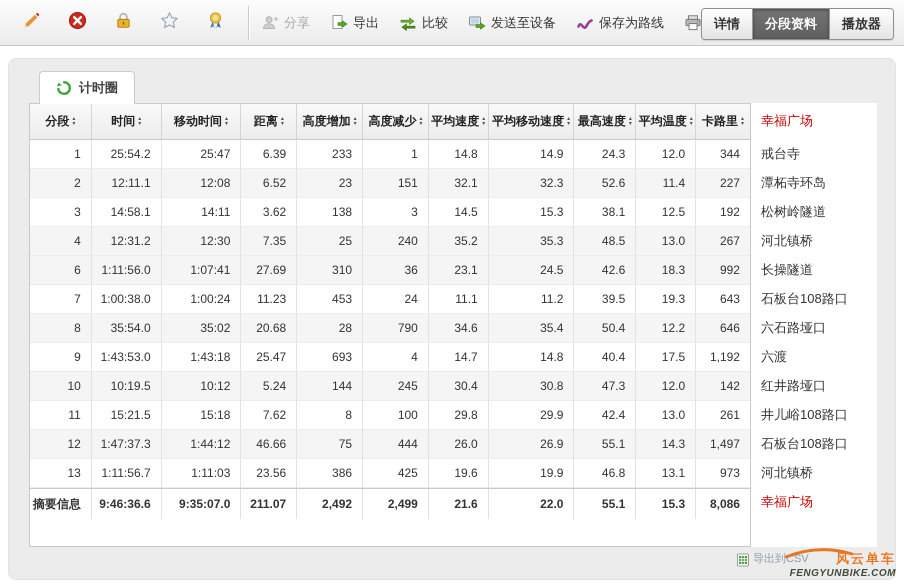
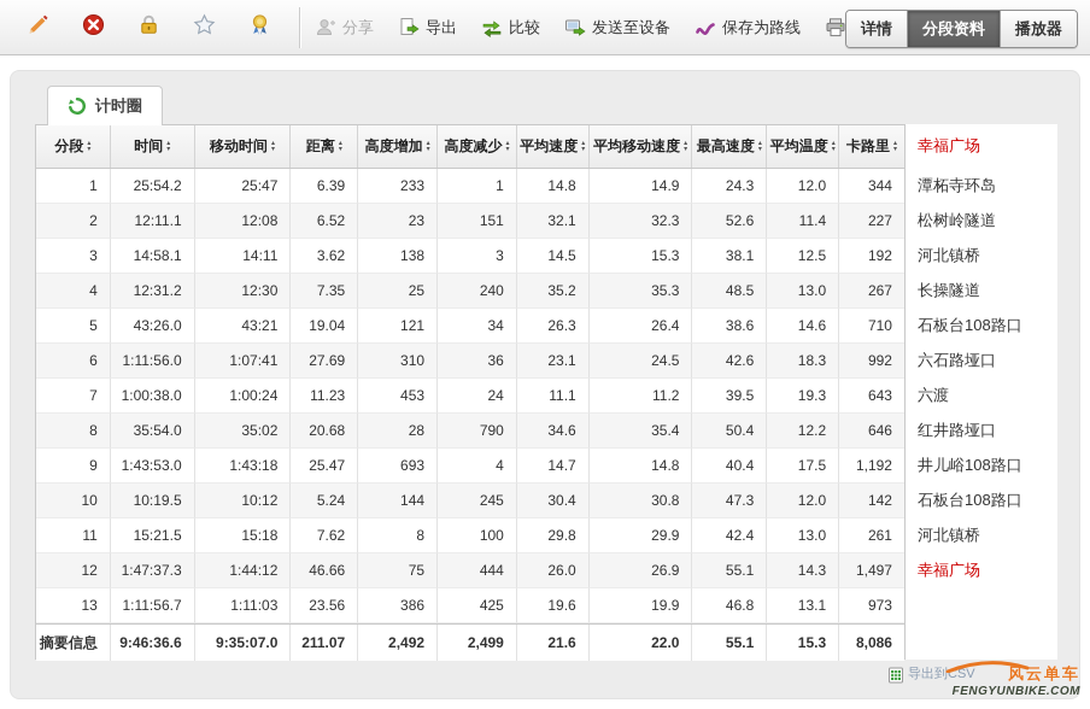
  分享
  导出
  比较
  发送至设备
  保存为路线
  详情
  分段资料
  播放器
  计时圈
  分段
  时间
  移动时间
  距离
  高度增加
  高度减少
  平均速度
  平均移动速度
  最高速度
  平均温度
  卡路里
  1
  25:54.2
  25:47
  6.39
  233
  1
  14.8
  14.9
  24.3
  12.0
  344
  2
  12:11.1
  12:08
  6.52
  23
  151
  32.1
  32.3
  52.6
  11.4
  227
  3
  14:58.1
  14:11
  3.62
  138
  3
  14.5
  15.3
  38.1
  12.5
  192
  4
  12:31.2
  12:30
  7.35
  25
  240
  35.2
  35.3
  48.5
  13.0
  267
+ 5
+ 43:26.0
+ 43:21
+ 19.04
+ 121
+ 34
+ 26.3
+ 26.4
+ 38.6
+ 14.6
+ 710
  6
  1:11:56.0
  1:07:41
  27.69
  310
  36
  23.1
  24.5
  42.6
  18.3
  992
  7
  1:00:38.0
  1:00:24
  11.23
  453
  24
  11.1
  11.2
  39.5
  19.3
  643
  8
  35:54.0
  35:02
  20.68
  28
  790
  34.6
  35.4
  50.4
  12.2
  646
  9
  1:43:53.0
  1:43:18
  25.47
  693
  4
  14.7
  14.8
  40.4
  17.5
  1,192
  10
  10:19.5
  10:12
  5.24
  144
  245
  30.4
  30.8
  47.3
  12.0
  142
  11
  15:21.5
  15:18
  7.62
  8
  100
  29.8
  29.9
  42.4
  13.0
  261
  12
  1:47:37.3
  1:44:12
  46.66
  75
  444
  26.0
  26.9
  55.1
  14.3
  1,497
  13
  1:11:56.7
  1:11:03
  23.56
  386
  425
  19.6
  19.9
  46.8
  13.1
  973
  摘要信息
  9:46:36.6
  9:35:07.0
  211.07
  2,492
  2,499
  21.6
  22.0
  55.1
  15.3
  8,086
  幸福广场
- 戒台寺
  潭柘寺环岛
  松树岭隧道
  河北镇桥
  长操隧道
  石板台108路口
  六石路垭口
  六渡
  红井路垭口
  井儿峪108路口
  石板台108路口
  河北镇桥
  幸福广场
  导出到CSV
  风云单车
  FENGYUNBIKE.COM
